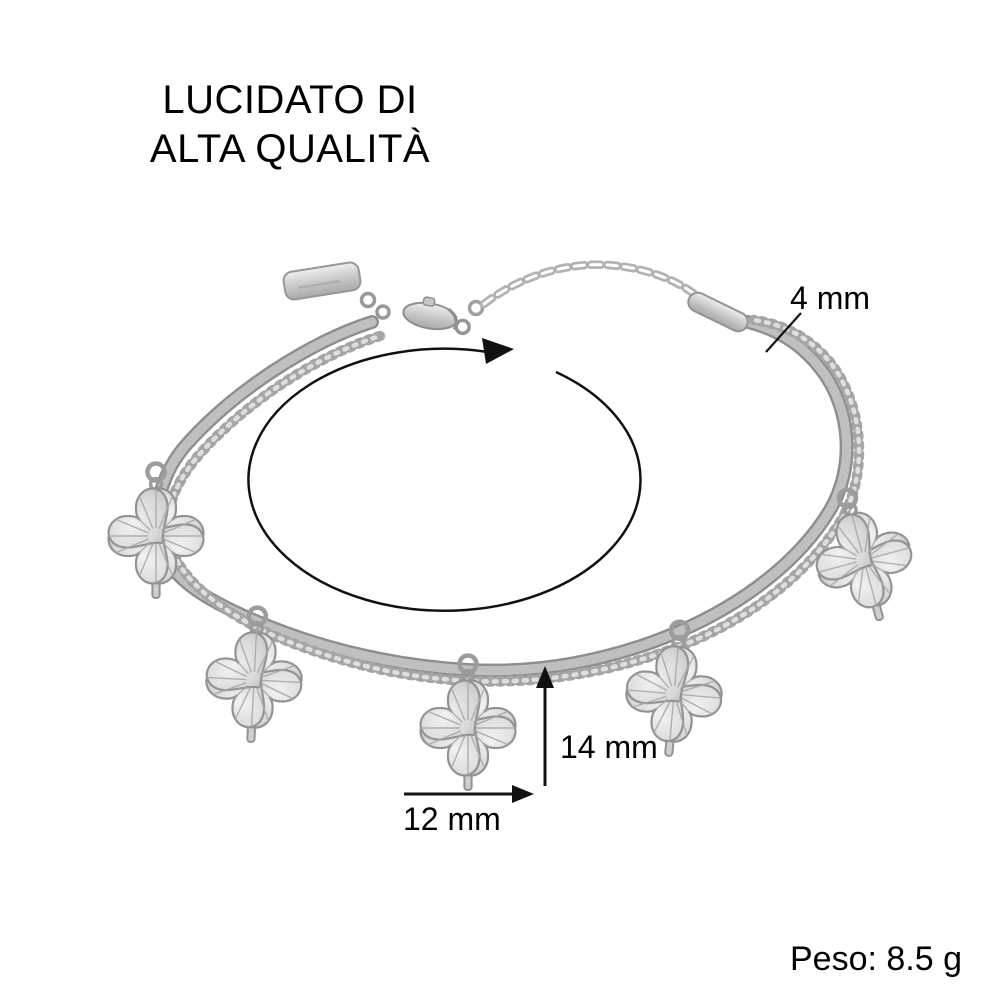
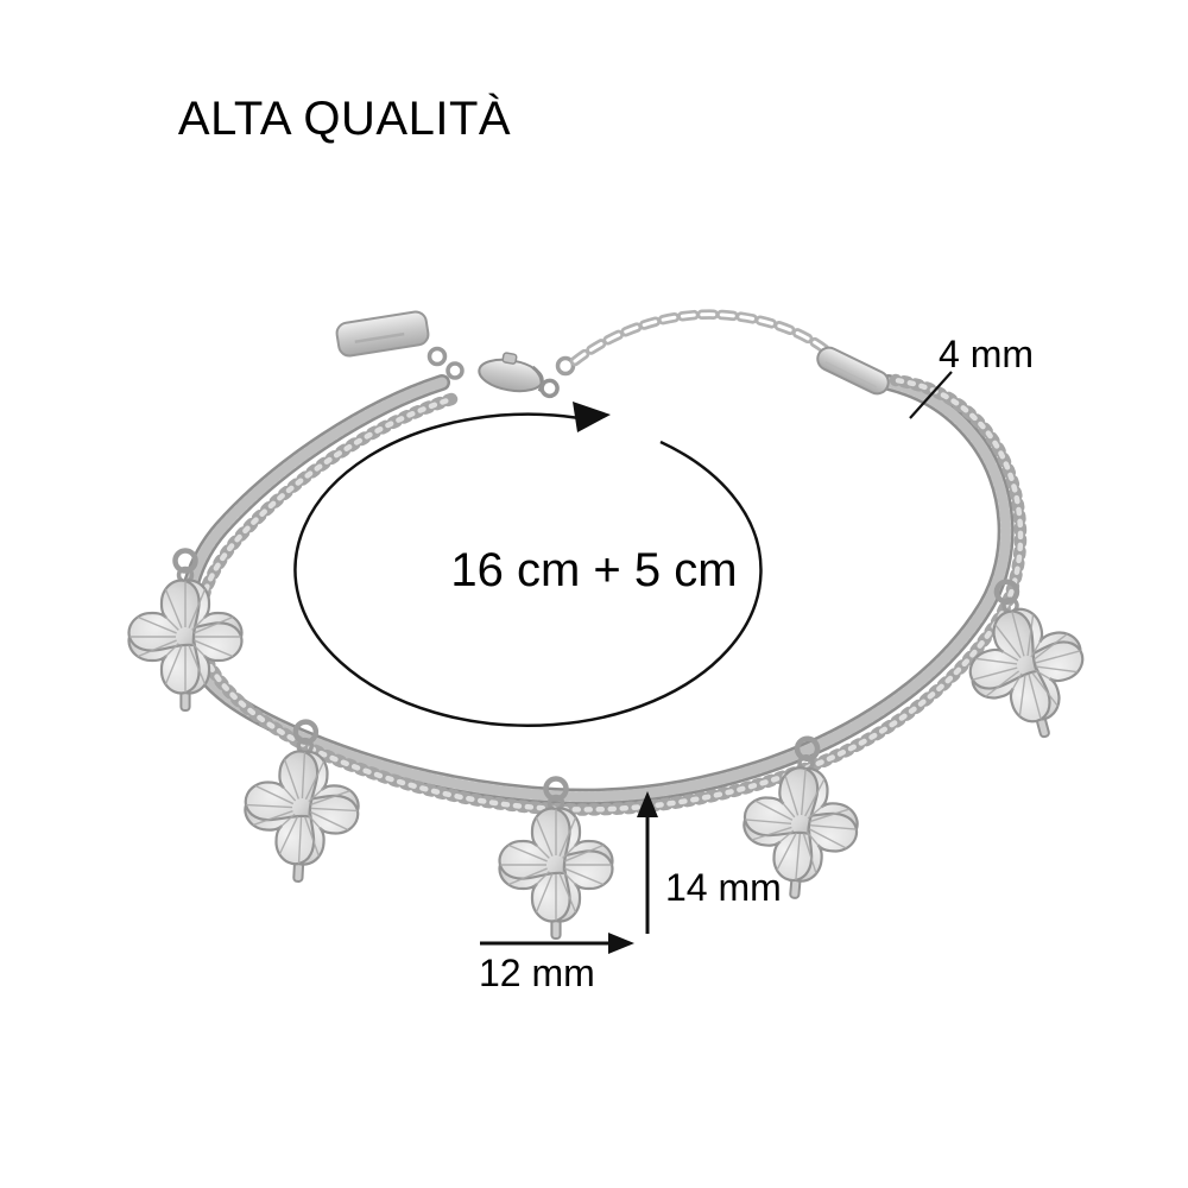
- LUCIDATO DI
  ALTA QUALITÀ
  4 mm
+ 16 cm + 5 cm
  14 mm
  12 mm
- Peso: 8.5 g
